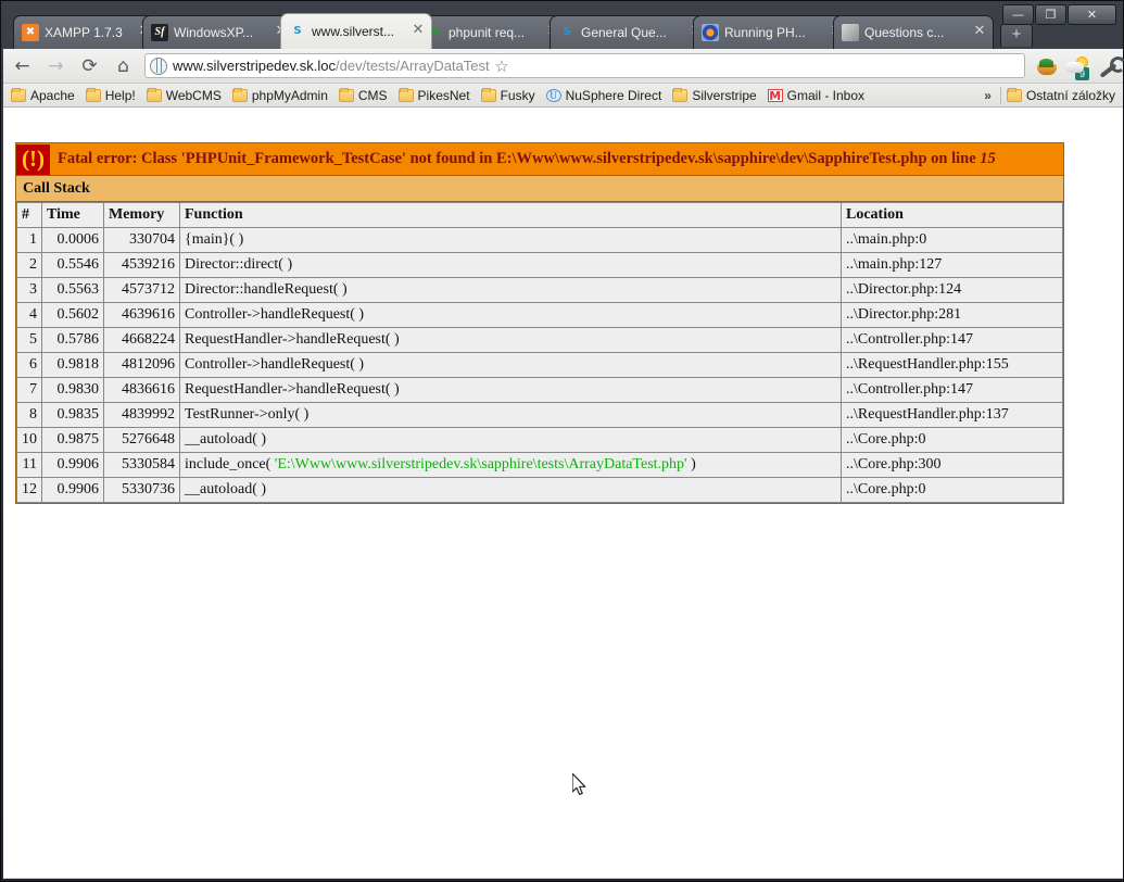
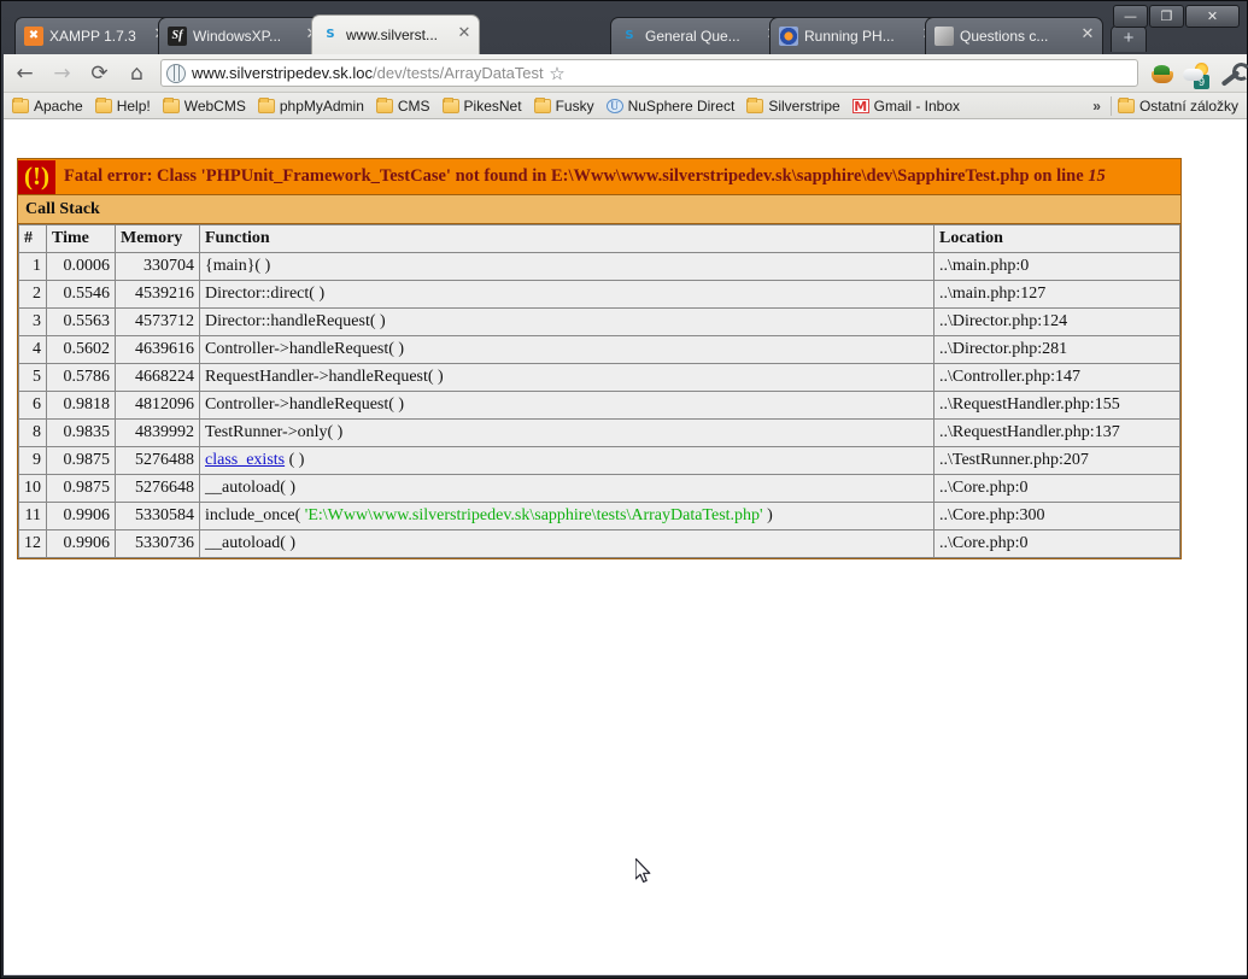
  ✖
  XAMPP 1.7.3
  Sf
  WindowsXP...
  S
  www.silverst...
  ✕
- G
- phpunit req...
  S
  General Que...
  Running PH...
  Questions c...
  ✕
  +
  —
  ❐
  ✕
  ←
  →
  ⟳
  ⌂
  www.silverstripedev.sk.loc/dev/tests/ArrayDataTest
  ☆
  9
  Apache
  Help!
  WebCMS
  phpMyAdmin
  CMS
  PikesNet
  Fusky
  U
  NuSphere Direct
  Silverstripe
  M
  Gmail - Inbox
  »
  Ostatní záložky
  (!)
  Fatal error: Class 'PHPUnit_Framework_TestCase' not found in E:\Www\www.silverstripedev.sk\sapphire\dev\SapphireTest.php on line 15
  Call Stack
  #	Time	Memory	Function	Location
  1	0.0006	330704	{main}( )	..\main.php:0
  2	0.5546	4539216	Director::direct( )	..\main.php:127
  3	0.5563	4573712	Director::handleRequest( )	..\Director.php:124
  4	0.5602	4639616	Controller->handleRequest( )	..\Director.php:281
  5	0.5786	4668224	RequestHandler->handleRequest( )	..\Controller.php:147
  6	0.9818	4812096	Controller->handleRequest( )	..\RequestHandler.php:155
- 7	0.9830	4836616	RequestHandler->handleRequest( )	..\Controller.php:147
  8	0.9835	4839992	TestRunner->only( )	..\RequestHandler.php:137
+ 9	0.9875	5276488	class_exists ( )	..\TestRunner.php:207
  10	0.9875	5276648	__autoload( )	..\Core.php:0
  11	0.9906	5330584	include_once( 'E:\Www\www.silverstripedev.sk\sapphire\tests\ArrayDataTest.php' )	..\Core.php:300
  12	0.9906	5330736	__autoload( )	..\Core.php:0
